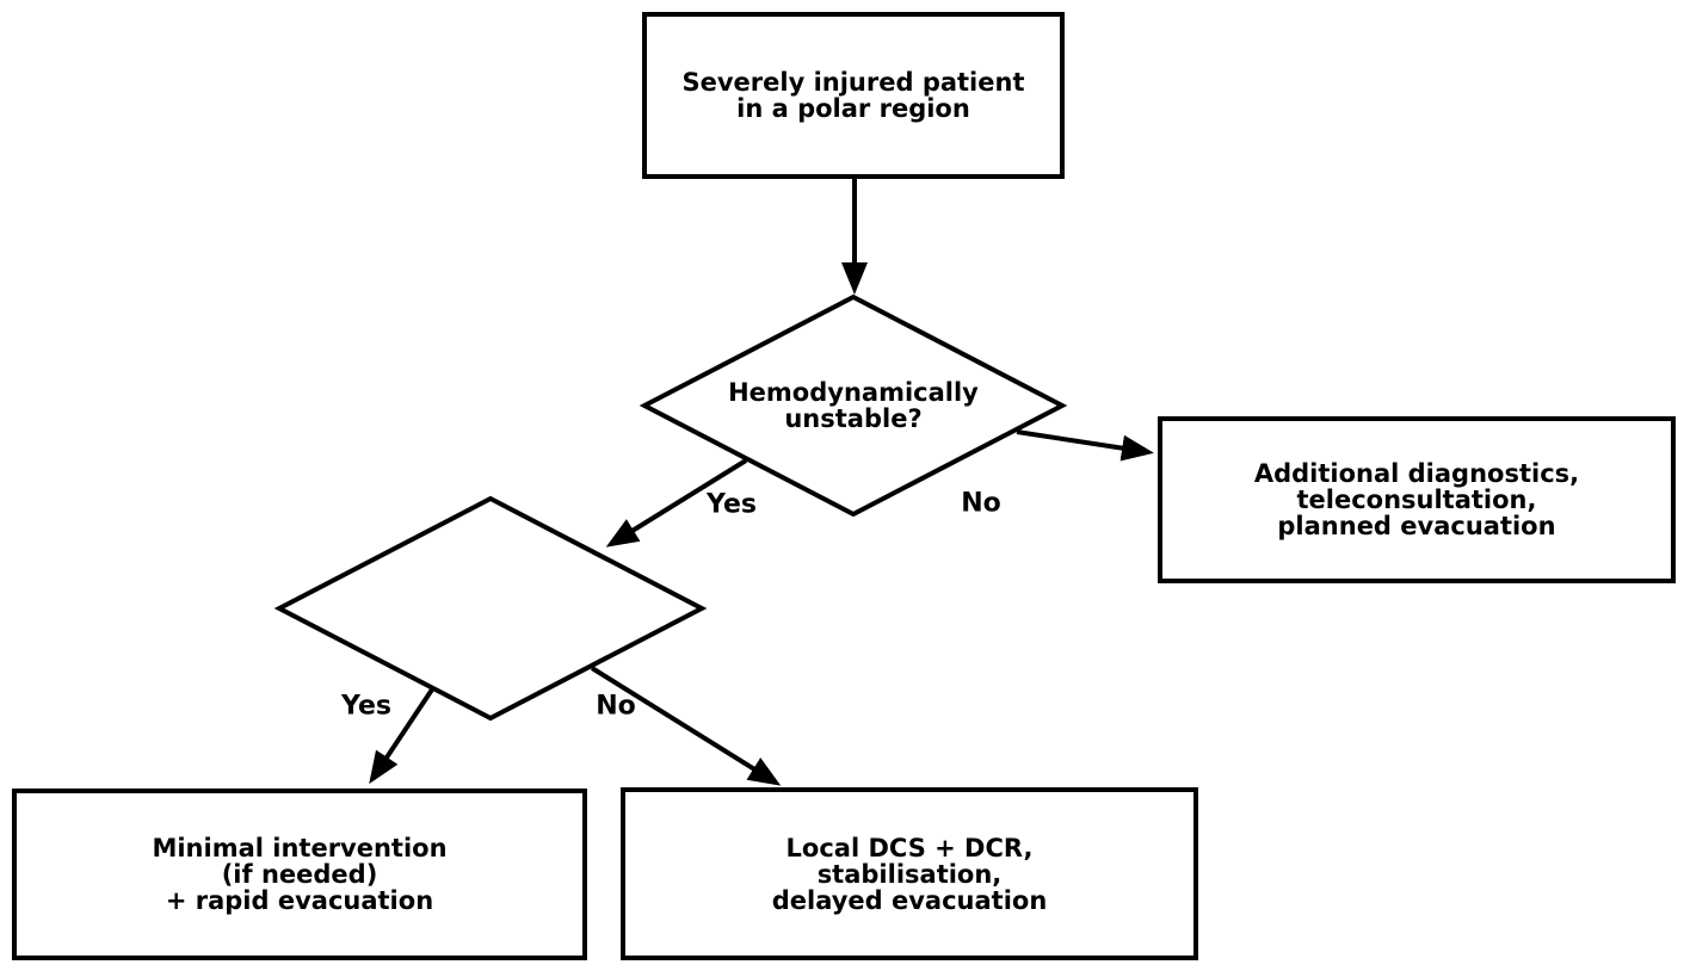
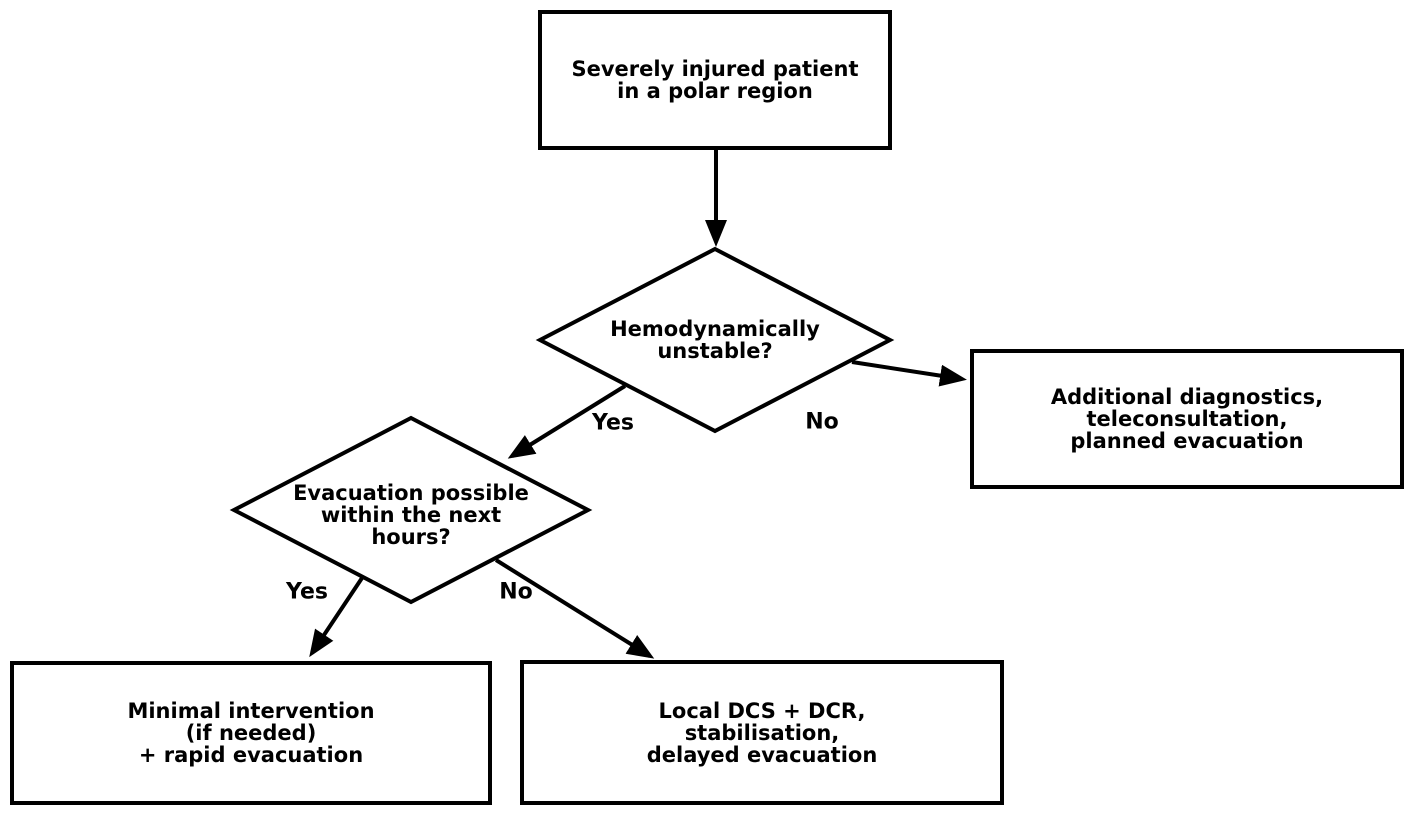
  Severely injured patient
  in a polar region
  Hemodynamically
  unstable?
  Additional diagnostics,
  teleconsultation,
  planned evacuation
+ Evacuation possible
+ within the next
+ hours?
  Minimal intervention
  (if needed)
  + rapid evacuation
  Local DCS + DCR,
  stabilisation,
  delayed evacuation
  Yes
  No
  Yes
  No
